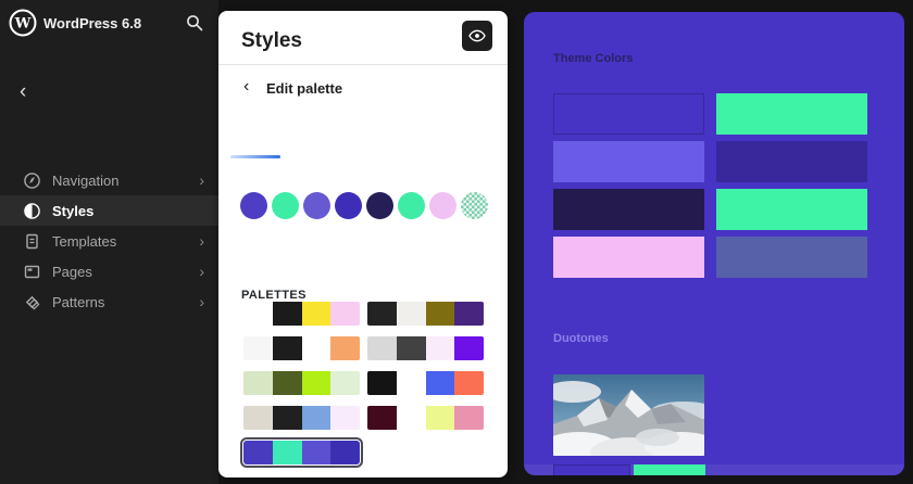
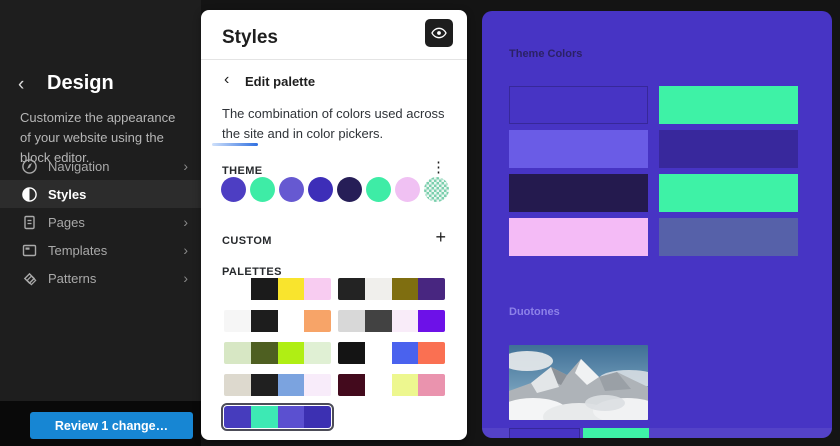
- W
- WordPress 6.8
  ‹
+ Design
+ Customize the appearance of your website using the block editor.
  Navigation
  ›
  Styles
- Templates
+ Pages
  ›
- Pages
+ Templates
  ›
  Patterns
  ›
+ Review 1 change…
  Styles
  ‹
  Edit palette
+ The combination of colors used across the site and in color pickers.
+ THEME
+ ⋮
+ CUSTOM
+ +
  PALETTES
  Theme Colors
  Duotones
